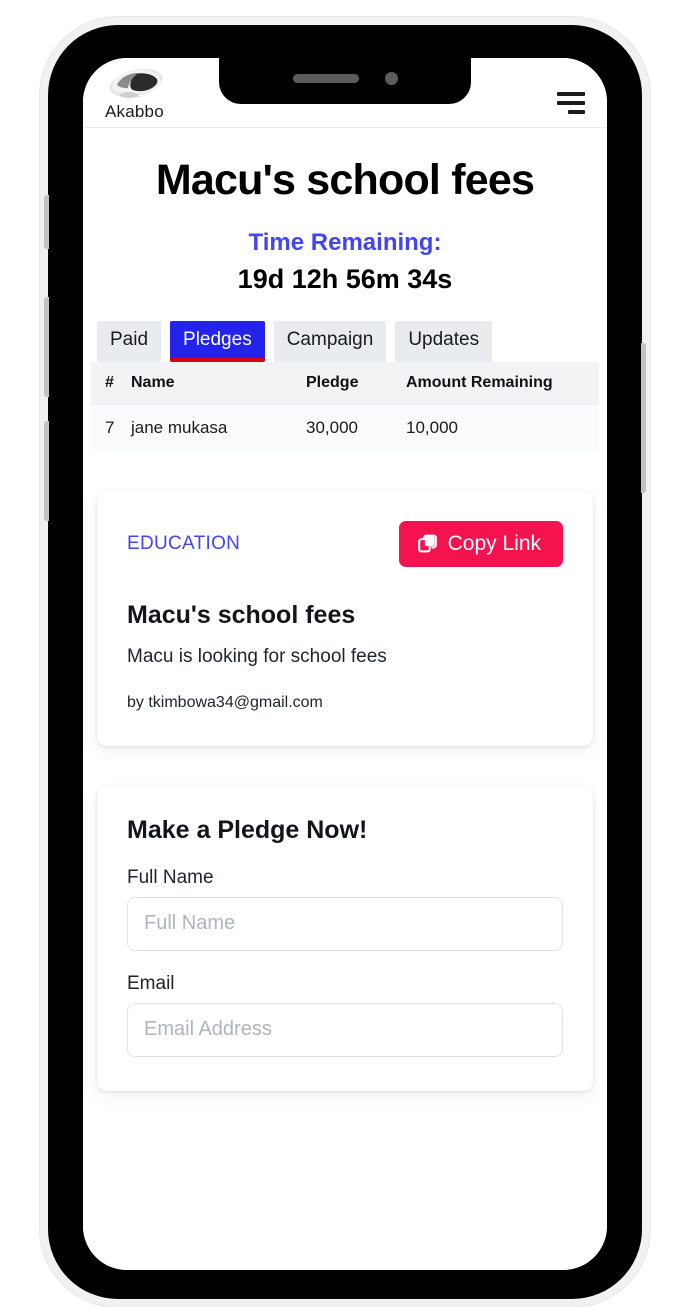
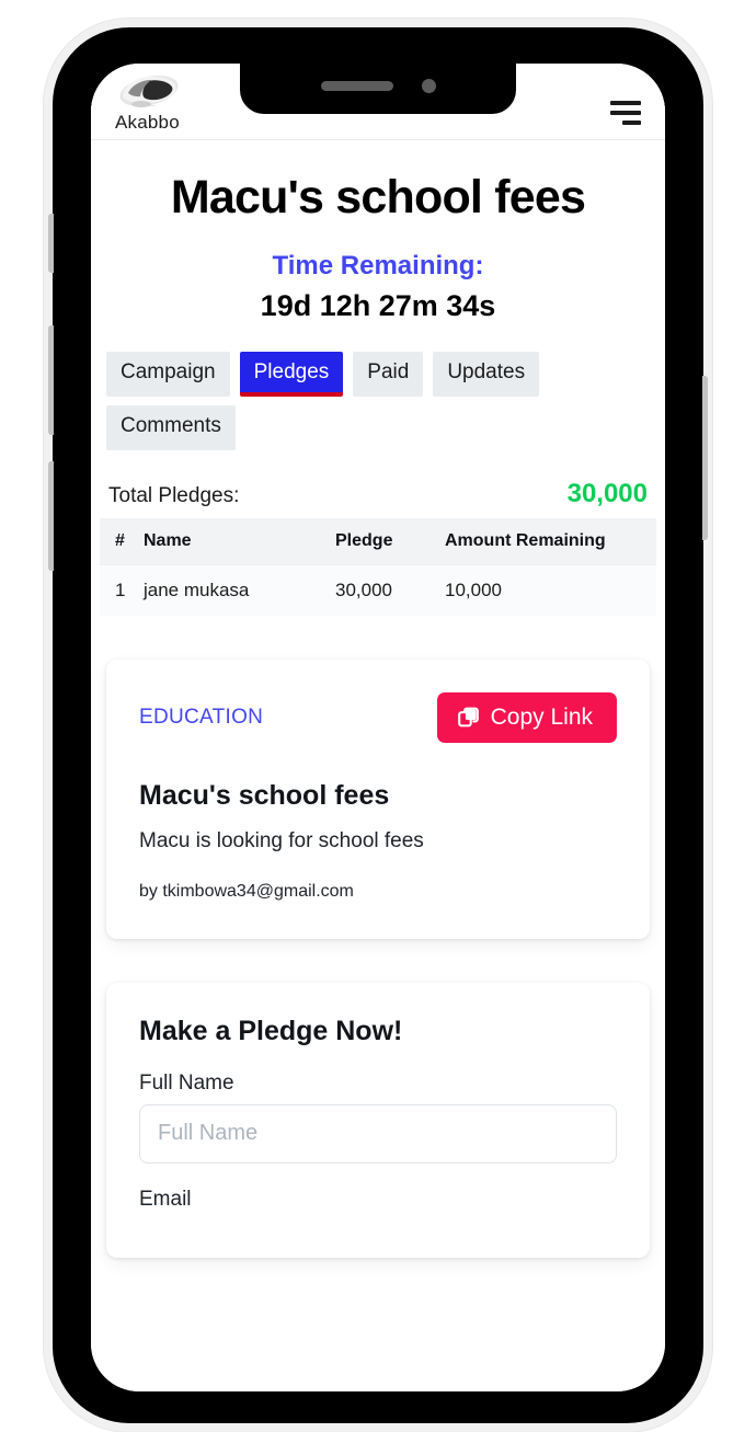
  Akabbo
  Macu's school fees
  Time Remaining:
- 19d 12h 56m 34s
+ 19d 12h 27m 34s
- Paid
+ Campaign
  Pledges
- Campaign
+ Paid
  Updates
+ Comments
+ Total Pledges:
+ 30,000
  #	Name	Pledge	Amount Remaining
- 7	jane mukasa	30,000	10,000
+ 1	jane mukasa	30,000	10,000
  EDUCATION
  Copy Link
  Macu's school fees
  Macu is looking for school fees
  by tkimbowa34@gmail.com
  Make a Pledge Now!
  Full Name
  Full Name
  Email
- Email Address
